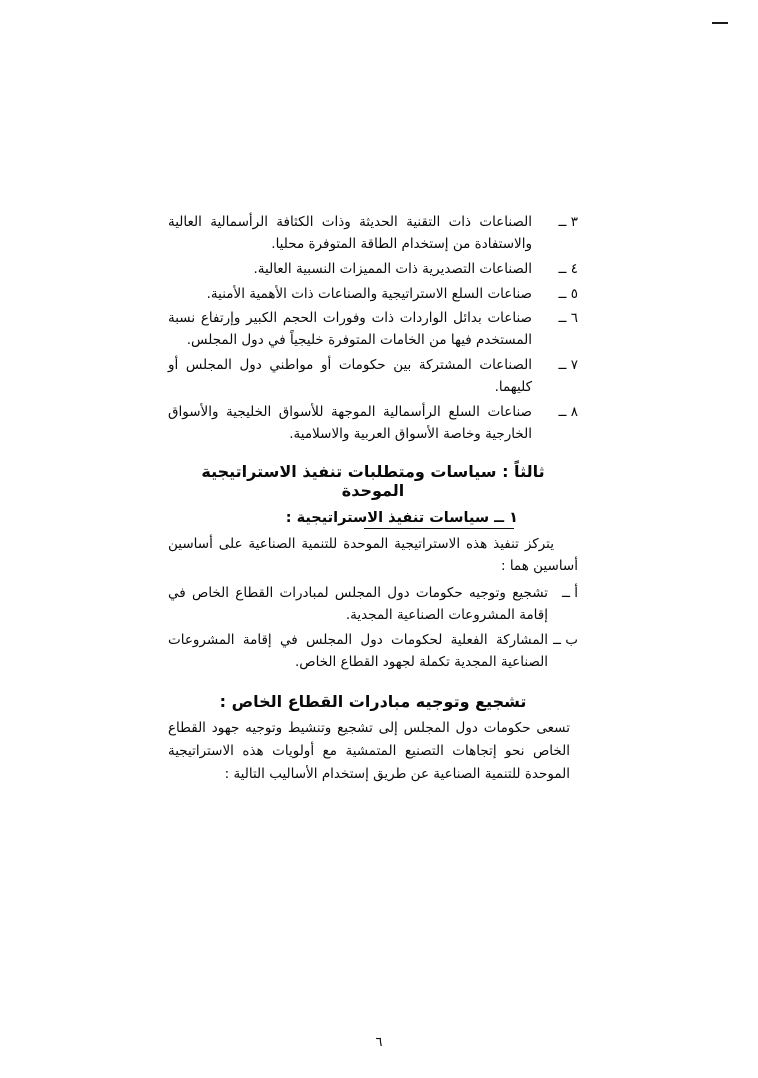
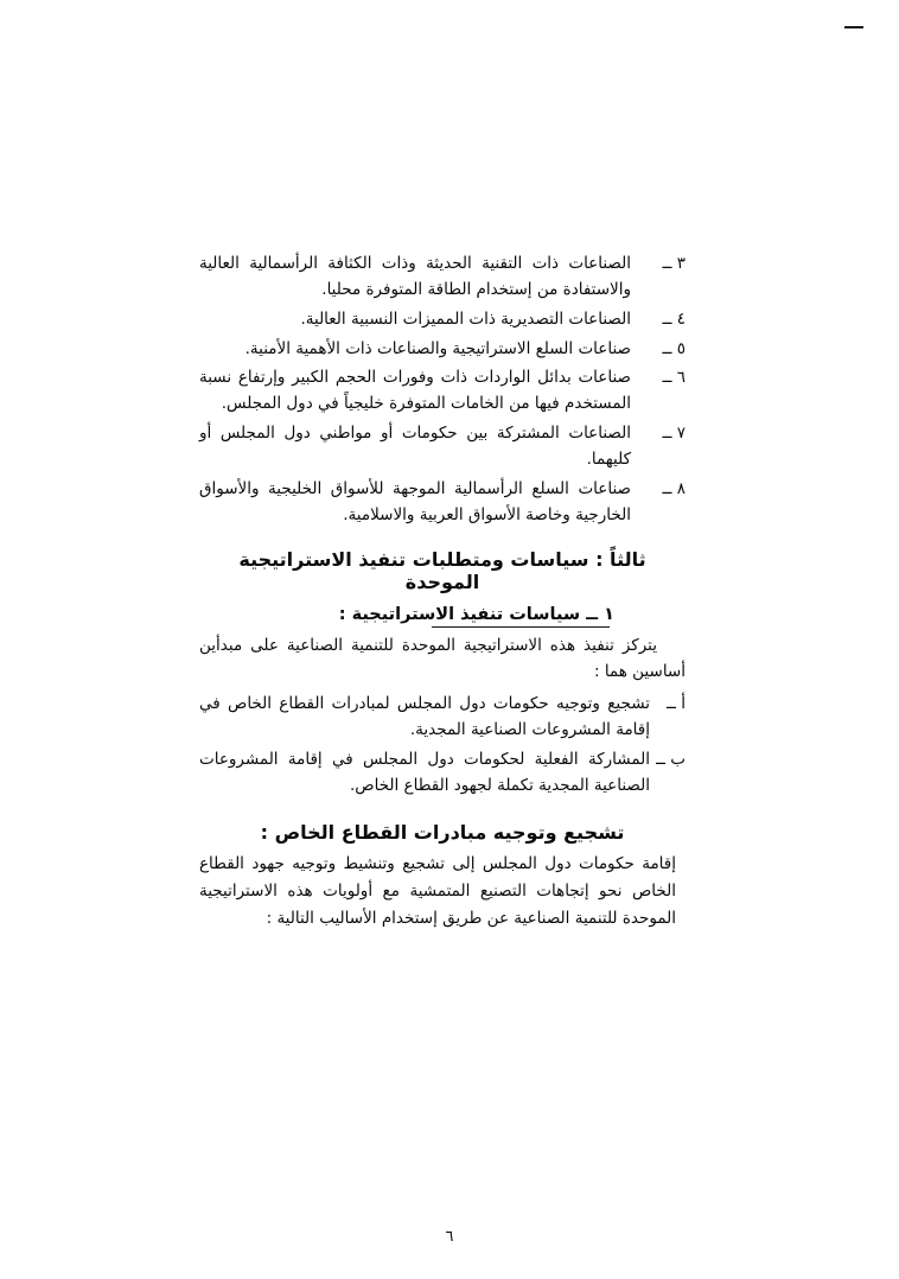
  ٣ ــ
  الصناعات ذات التقنية الحديثة وذات الكثافة الرأسمالية العالية والاستفادة من إستخدام الطاقة المتوفرة محليا.
  ٤ ــ
  الصناعات التصديرية ذات المميزات النسبية العالية.
  ٥ ــ
  صناعات السلع الاستراتيجية والصناعات ذات الأهمية الأمنية.
  ٦ ــ
  صناعات بدائل الواردات ذات وفورات الحجم الكبير وإرتفاع نسبة المستخدم فيها من الخامات المتوفرة خليجياً في دول المجلس.
  ٧ ــ
  الصناعات المشتركة بين حكومات أو مواطني دول المجلس أو كليهما.
  ٨ ــ
  صناعات السلع الرأسمالية الموجهة للأسواق الخليجية والأسواق الخارجية وخاصة الأسواق العربية والاسلامية.
  ثالثاً : سياسات ومتطلبات تنفيذ الاستراتيجية الموحدة
  ١ ــ سياسات تنفيذ الاستراتيجية :
- يتركز تنفيذ هذه الاستراتيجية الموحدة للتنمية الصناعية على أساسين أساسين هما :
+ يتركز تنفيذ هذه الاستراتيجية الموحدة للتنمية الصناعية على مبدأين أساسين هما :
  أ ــ
  تشجيع وتوجيه حكومات دول المجلس لمبادرات القطاع الخاص في إقامة المشروعات الصناعية المجدية.
  ب ــ
  المشاركة الفعلية لحكومات دول المجلس في إقامة المشروعات الصناعية المجدية تكملة لجهود القطاع الخاص.
  تشجيع وتوجيه مبادرات القطاع الخاص :
- تسعى حكومات دول المجلس إلى تشجيع وتنشيط وتوجيه جهود القطاع الخاص نحو إتجاهات التصنيع المتمشية مع أولويات هذه الاستراتيجية الموحدة للتنمية الصناعية عن طريق إستخدام الأساليب التالية :
+ إقامة حكومات دول المجلس إلى تشجيع وتنشيط وتوجيه جهود القطاع الخاص نحو إتجاهات التصنيع المتمشية مع أولويات هذه الاستراتيجية الموحدة للتنمية الصناعية عن طريق إستخدام الأساليب التالية :
  ٦
